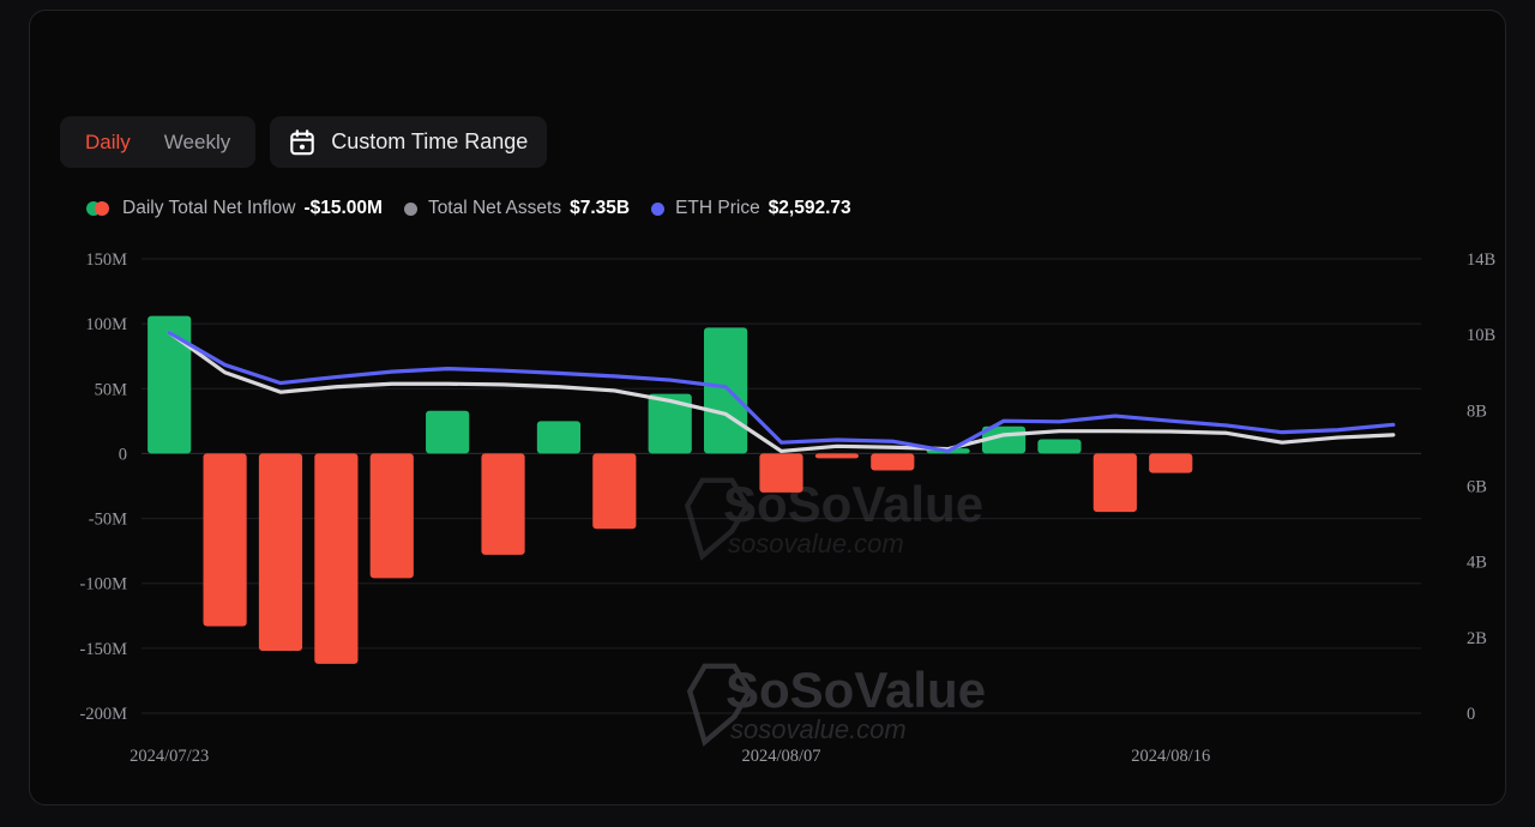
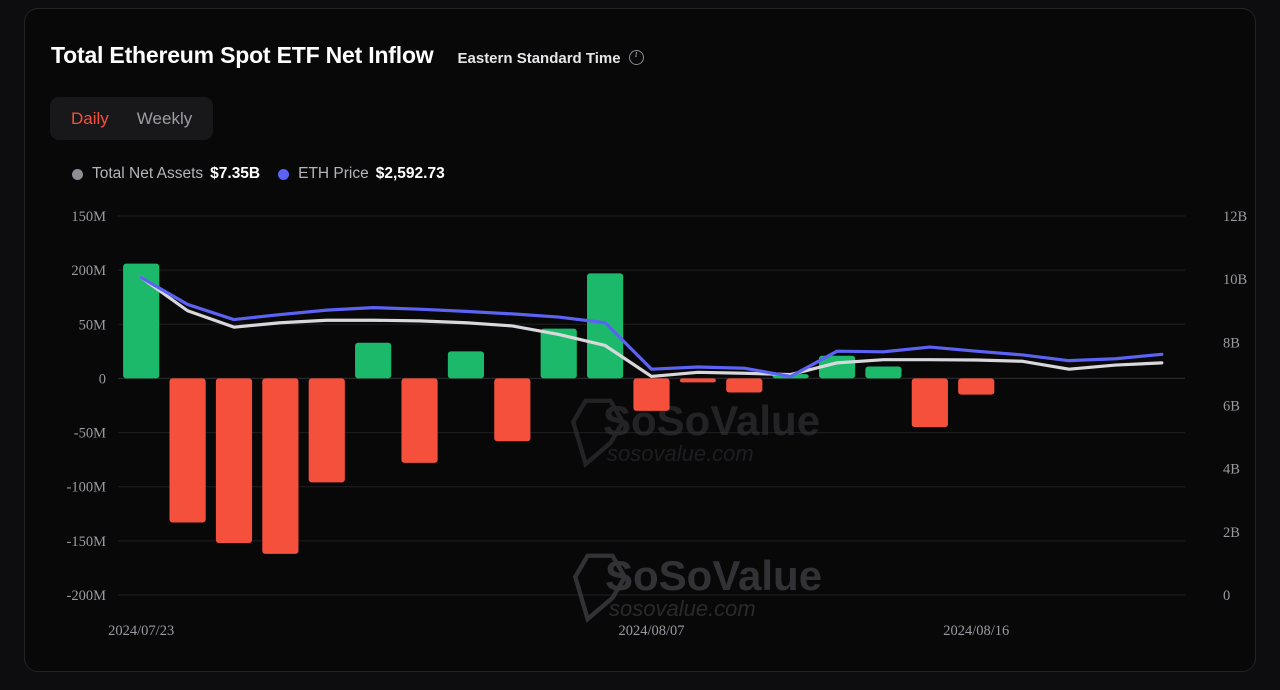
+ Total Ethereum Spot ETF Net Inflow
+ Eastern Standard Time
  Daily
  Weekly
- Custom Time Range
- Daily Total Net Inflow
- -$15.00M
  Total Net Assets
  $7.35B
  ETH Price
  $2,592.73
  150M
- 100M
+ 200M
  50M
  0
  -50M
  -100M
  -150M
  -200M
- 14B
+ 12B
  10B
  8B
  6B
  4B
  2B
  0
  SoSoValue
  sosovalue.com
  SoSoValue
  sosovalue.com
  2024/07/23
  2024/08/07
  2024/08/16
